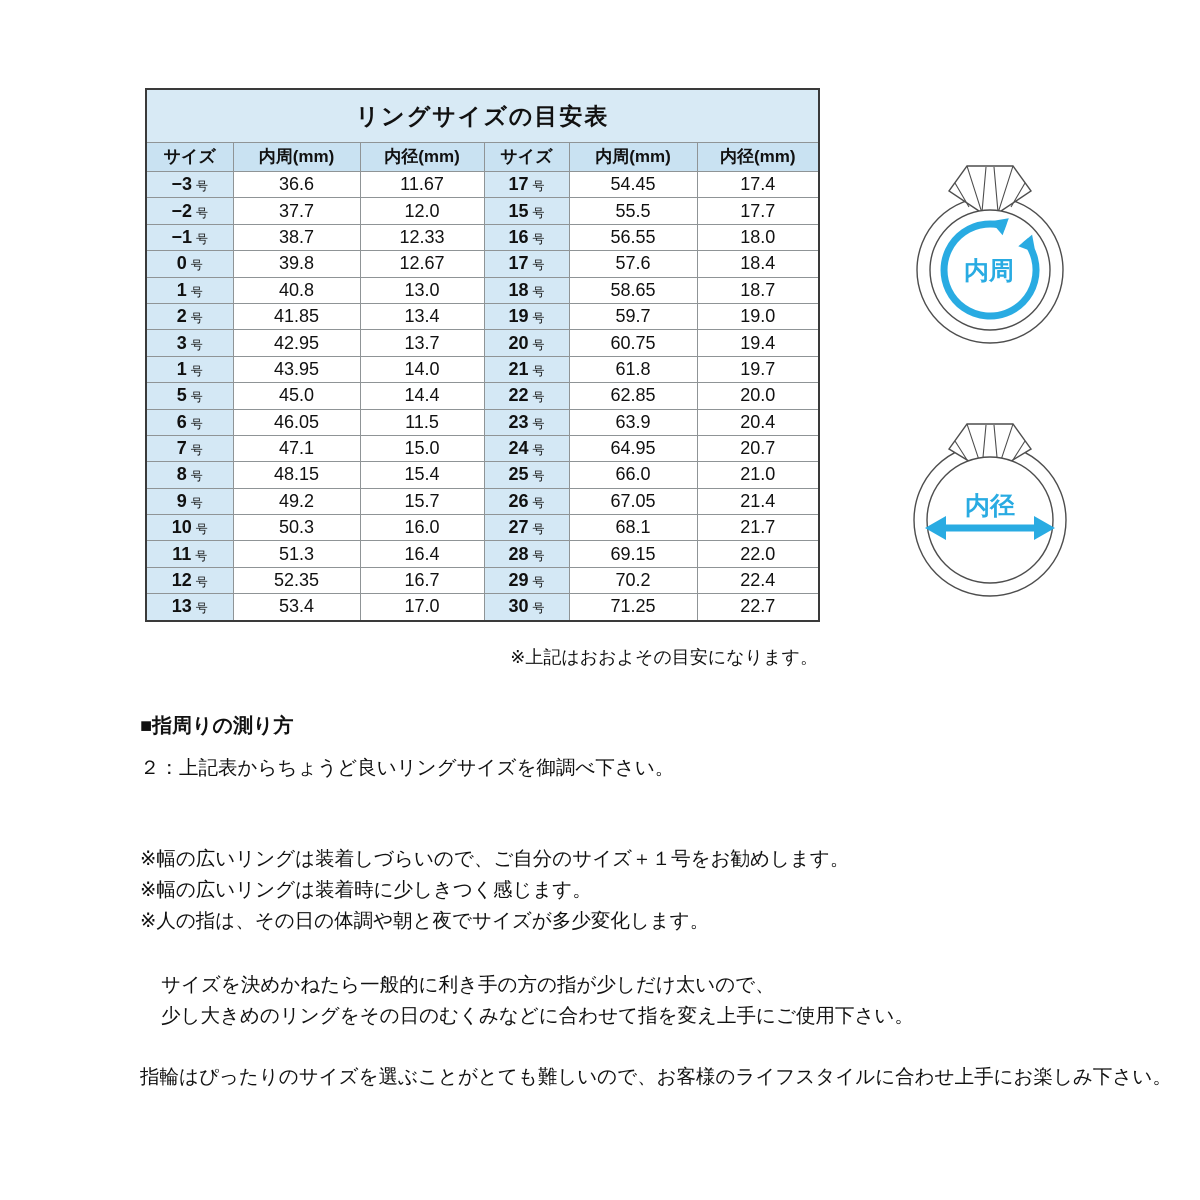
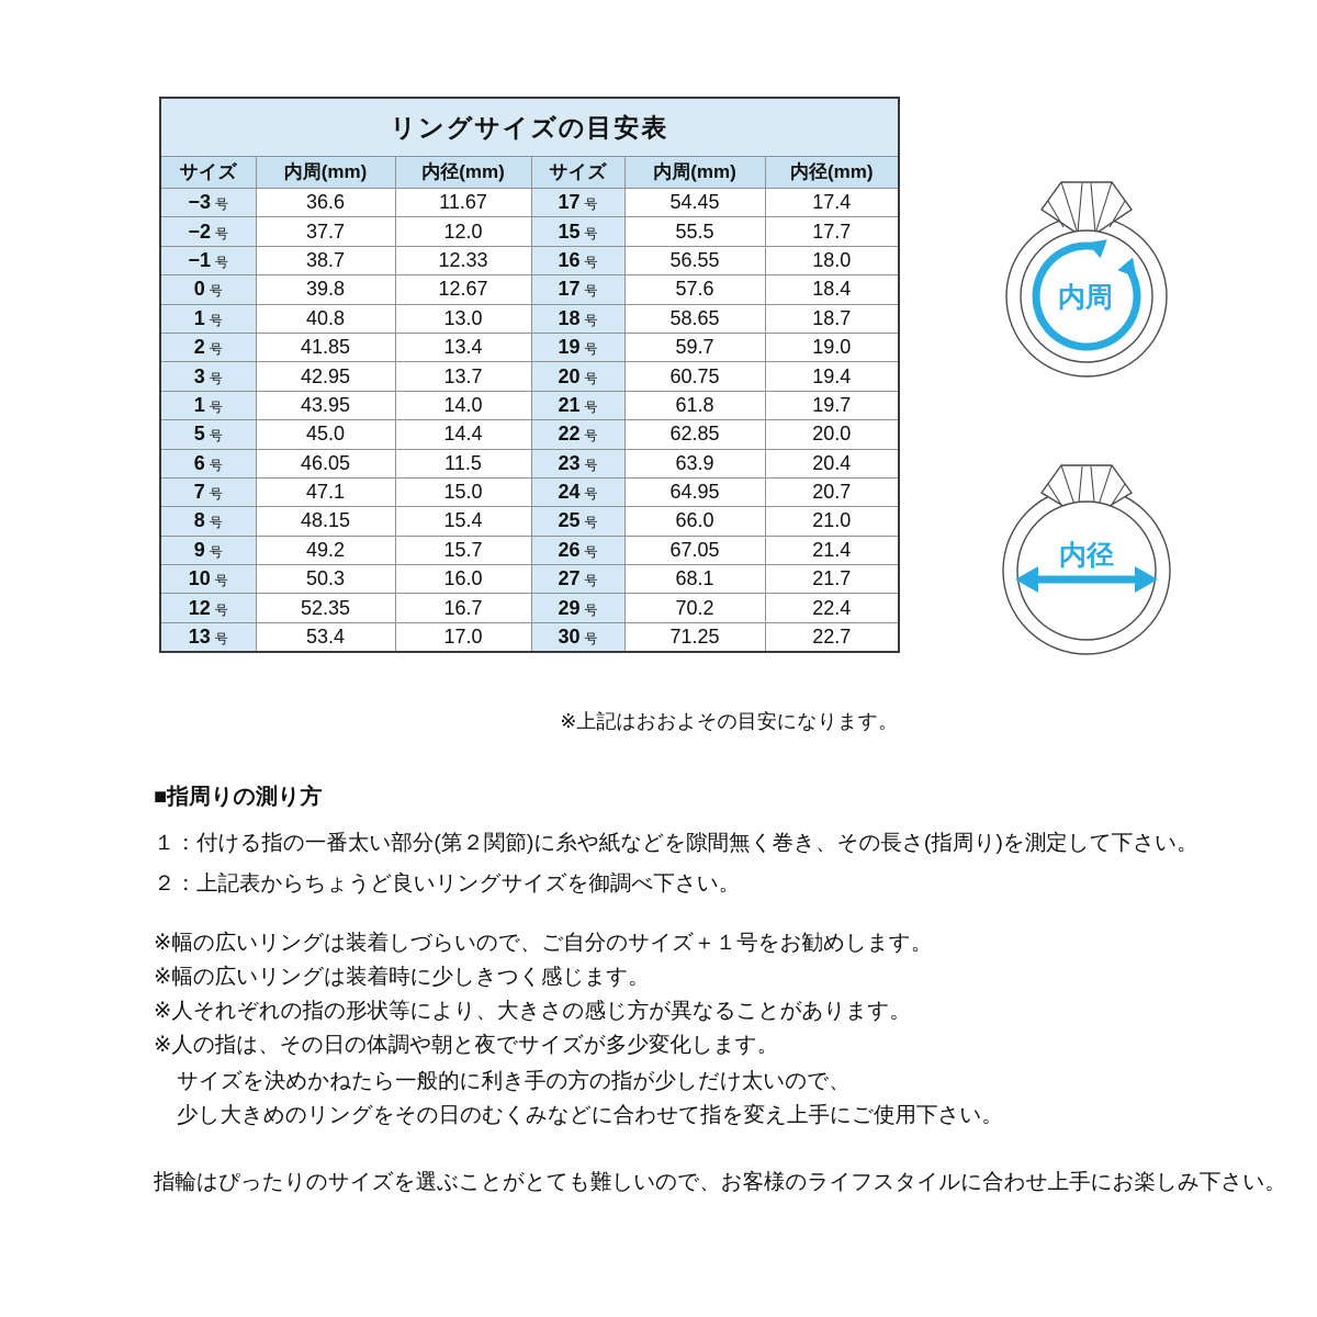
  リングサイズの目安表
  サイズ	内周(mm)	内径(mm)	サイズ	内周(mm)	内径(mm)
  −3 号	36.6	11.67	17 号	54.45	17.4
  −2 号	37.7	12.0	15 号	55.5	17.7
  −1 号	38.7	12.33	16 号	56.55	18.0
  0 号	39.8	12.67	17 号	57.6	18.4
  1 号	40.8	13.0	18 号	58.65	18.7
  2 号	41.85	13.4	19 号	59.7	19.0
  3 号	42.95	13.7	20 号	60.75	19.4
  1 号	43.95	14.0	21 号	61.8	19.7
  5 号	45.0	14.4	22 号	62.85	20.0
  6 号	46.05	11.5	23 号	63.9	20.4
  7 号	47.1	15.0	24 号	64.95	20.7
  8 号	48.15	15.4	25 号	66.0	21.0
  9 号	49.2	15.7	26 号	67.05	21.4
  10 号	50.3	16.0	27 号	68.1	21.7
- 11 号	51.3	16.4	28 号	69.15	22.0
  12 号	52.35	16.7	29 号	70.2	22.4
  13 号	53.4	17.0	30 号	71.25	22.7
  ※上記はおおよその目安になります。
  内周
  内径
  ■指周りの測り方
+ １：付ける指の一番太い部分(第２関節)に糸や紙などを隙間無く巻き、その長さ(指周り)を測定して下さい。
  ２：上記表からちょうど良いリングサイズを御調べ下さい。
  ※幅の広いリングは装着しづらいので、ご自分のサイズ＋１号をお勧めします。
  ※幅の広いリングは装着時に少しきつく感じます。
+ ※人それぞれの指の形状等により、大きさの感じ方が異なることがあります。
  ※人の指は、その日の体調や朝と夜でサイズが多少変化します。
  サイズを決めかねたら一般的に利き手の方の指が少しだけ太いので、
  少し大きめのリングをその日のむくみなどに合わせて指を変え上手にご使用下さい。
  指輪はぴったりのサイズを選ぶことがとても難しいので、お客様のライフスタイルに合わせ上手にお楽しみ下さい。
